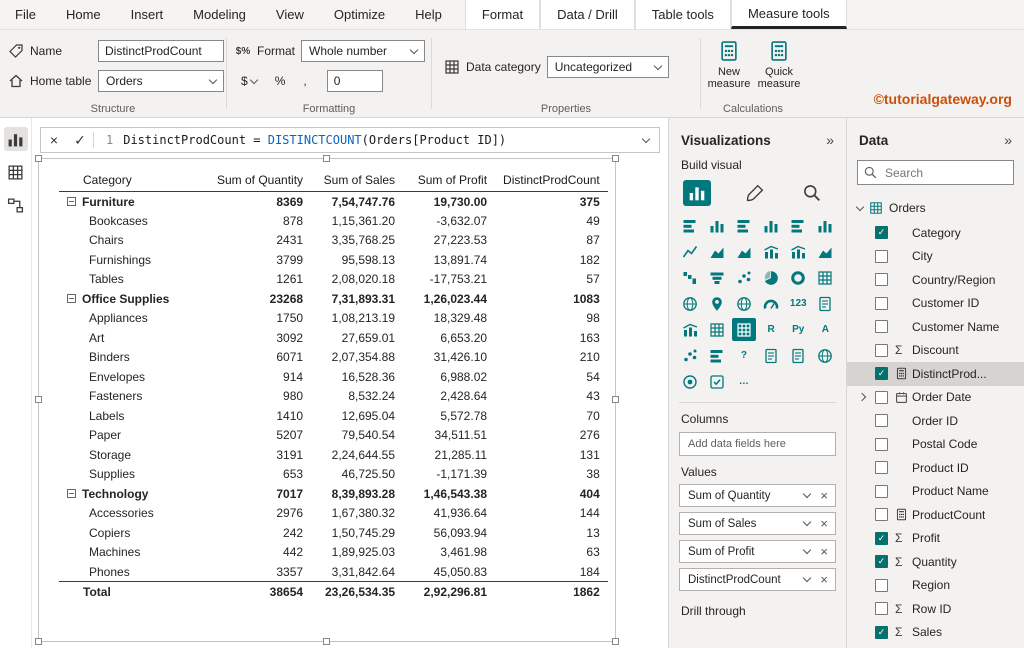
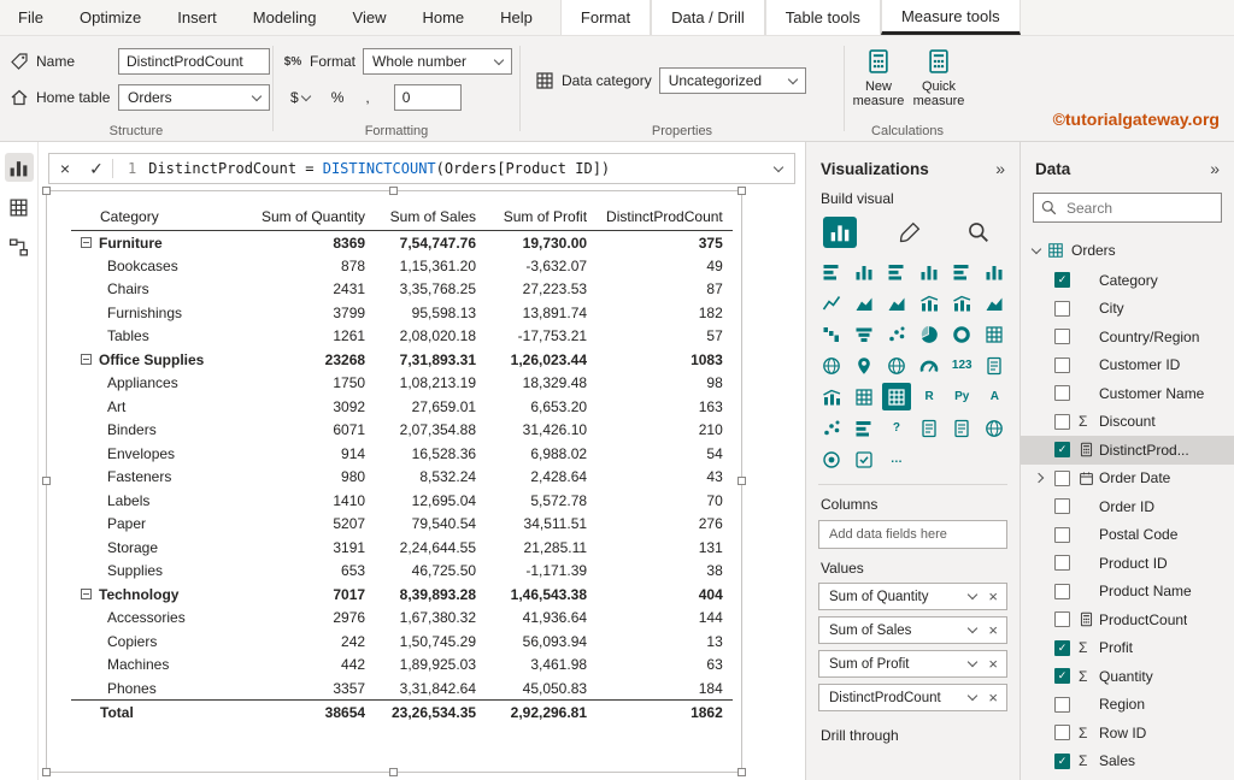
  File
- Home
+ Optimize
  Insert
  Modeling
  View
- Optimize
+ Home
  Help
  Format
  Data / Drill
  Table tools
  Measure tools
  Name
  DistinctProdCount
  Home table
  Orders
  Structure
  $%
  Format
  Whole number
  $
  %
  ,
  0
  Formatting
  Data category
  Uncategorized
  Properties
  New measure
  Quick measure
  Calculations
  ©tutorialgateway.org
  ×
  ✓
  1
  DistinctProdCount = DISTINCTCOUNT(Orders[Product ID])
  Category	Sum of Quantity	Sum of Sales	Sum of Profit	DistinctProdCount
  Furniture	8369	7,54,747.76	19,730.00	375
  Bookcases	878	1,15,361.20	-3,632.07	49
  Chairs	2431	3,35,768.25	27,223.53	87
  Furnishings	3799	95,598.13	13,891.74	182
  Tables	1261	2,08,020.18	-17,753.21	57
  Office Supplies	23268	7,31,893.31	1,26,023.44	1083
  Appliances	1750	1,08,213.19	18,329.48	98
  Art	3092	27,659.01	6,653.20	163
  Binders	6071	2,07,354.88	31,426.10	210
  Envelopes	914	16,528.36	6,988.02	54
  Fasteners	980	8,532.24	2,428.64	43
  Labels	1410	12,695.04	5,572.78	70
  Paper	5207	79,540.54	34,511.51	276
  Storage	3191	2,24,644.55	21,285.11	131
  Supplies	653	46,725.50	-1,171.39	38
  Technology	7017	8,39,893.28	1,46,543.38	404
  Accessories	2976	1,67,380.32	41,936.64	144
  Copiers	242	1,50,745.29	56,093.94	13
  Machines	442	1,89,925.03	3,461.98	63
  Phones	3357	3,31,842.64	45,050.83	184
  Total	38654	23,26,534.35	2,92,296.81	1862
  Visualizations
  »
  Build visual
  123
  R
  Py
  A
  ?
  …
  Columns
  Add data fields here
  Values
  Sum of Quantity
  ×
  Sum of Sales
  ×
  Sum of Profit
  ×
  DistinctProdCount
  ×
  Drill through
  Data
  »
  Search
  Orders
  ✓
  Category
  City
  Country/Region
  Customer ID
  Customer Name
  Σ
  Discount
  ✓
  DistinctProd...
  Order Date
  Order ID
  Postal Code
  Product ID
  Product Name
  ProductCount
  ✓
  Σ
  Profit
  ✓
  Σ
  Quantity
  Region
  Σ
  Row ID
  ✓
  Σ
  Sales
